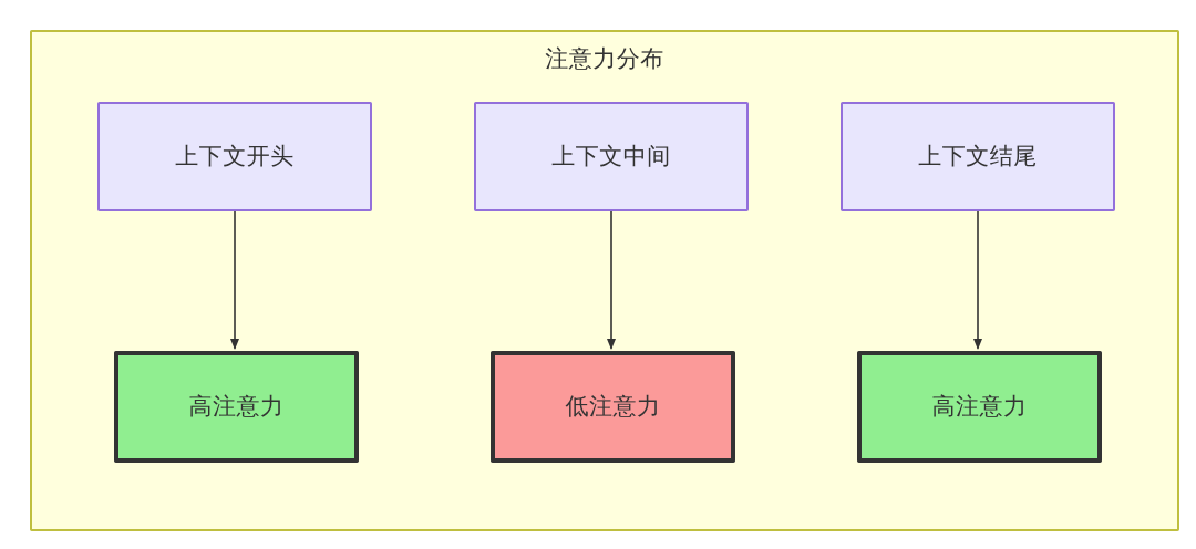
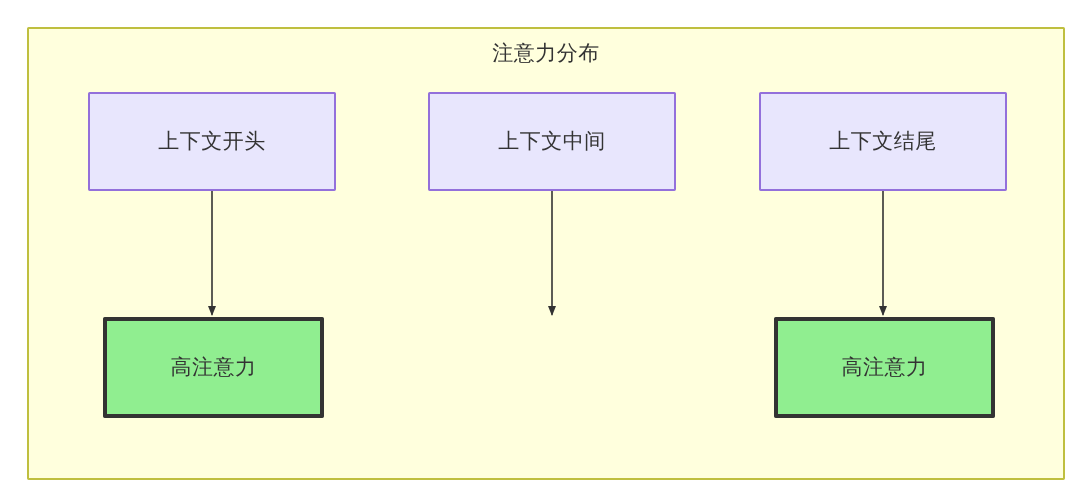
  注意力分布
  上下文开头
  上下文中间
  上下文结尾
  高注意力
- 低注意力
  高注意力
